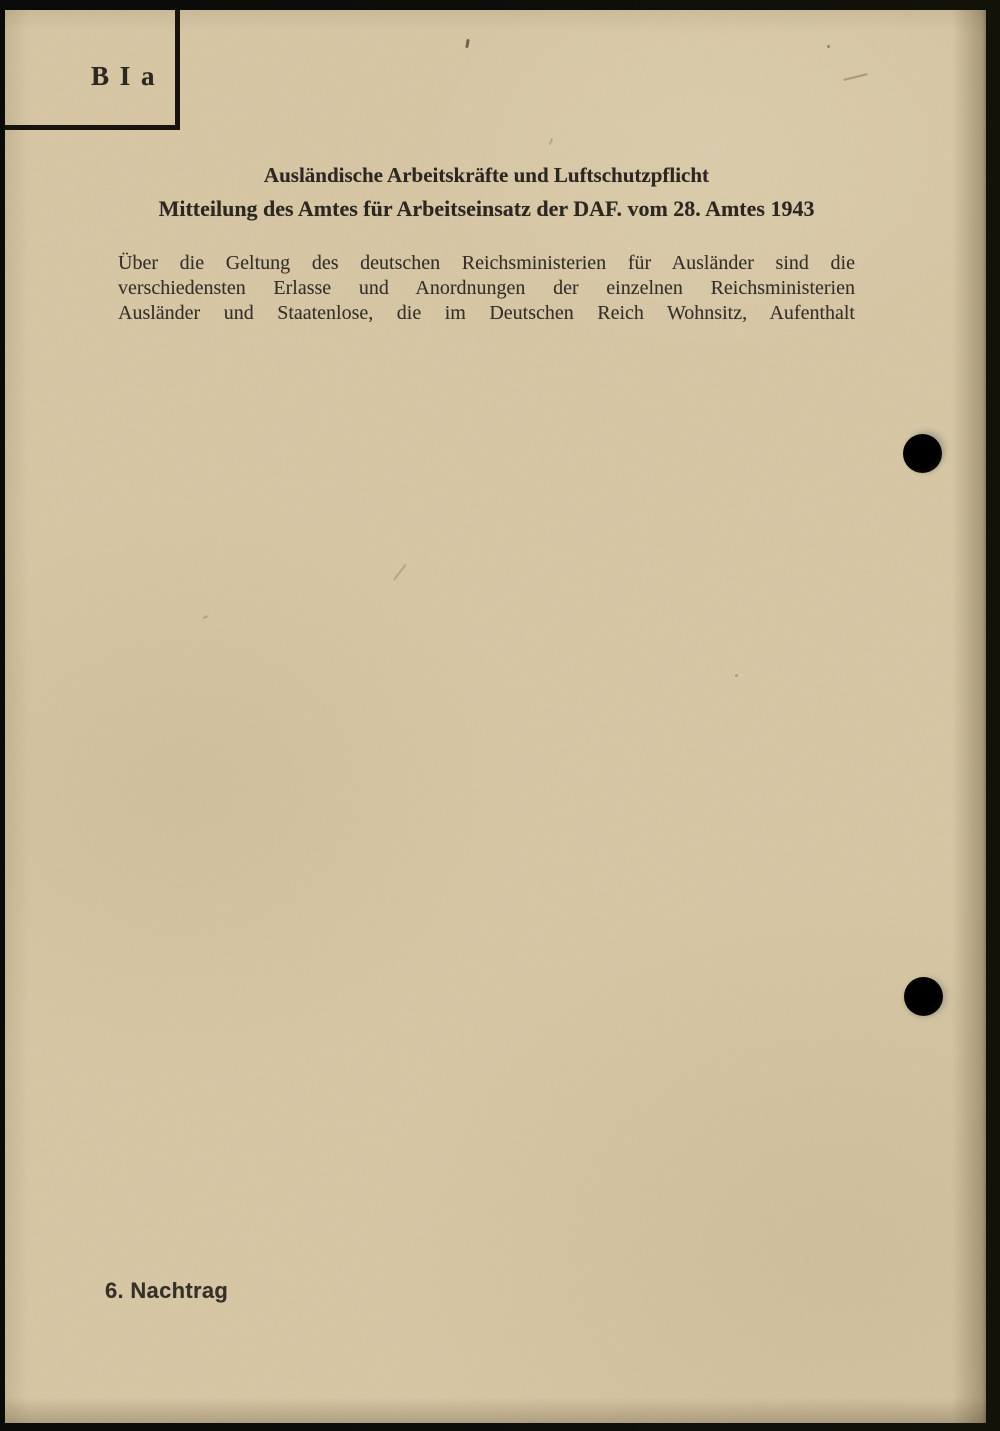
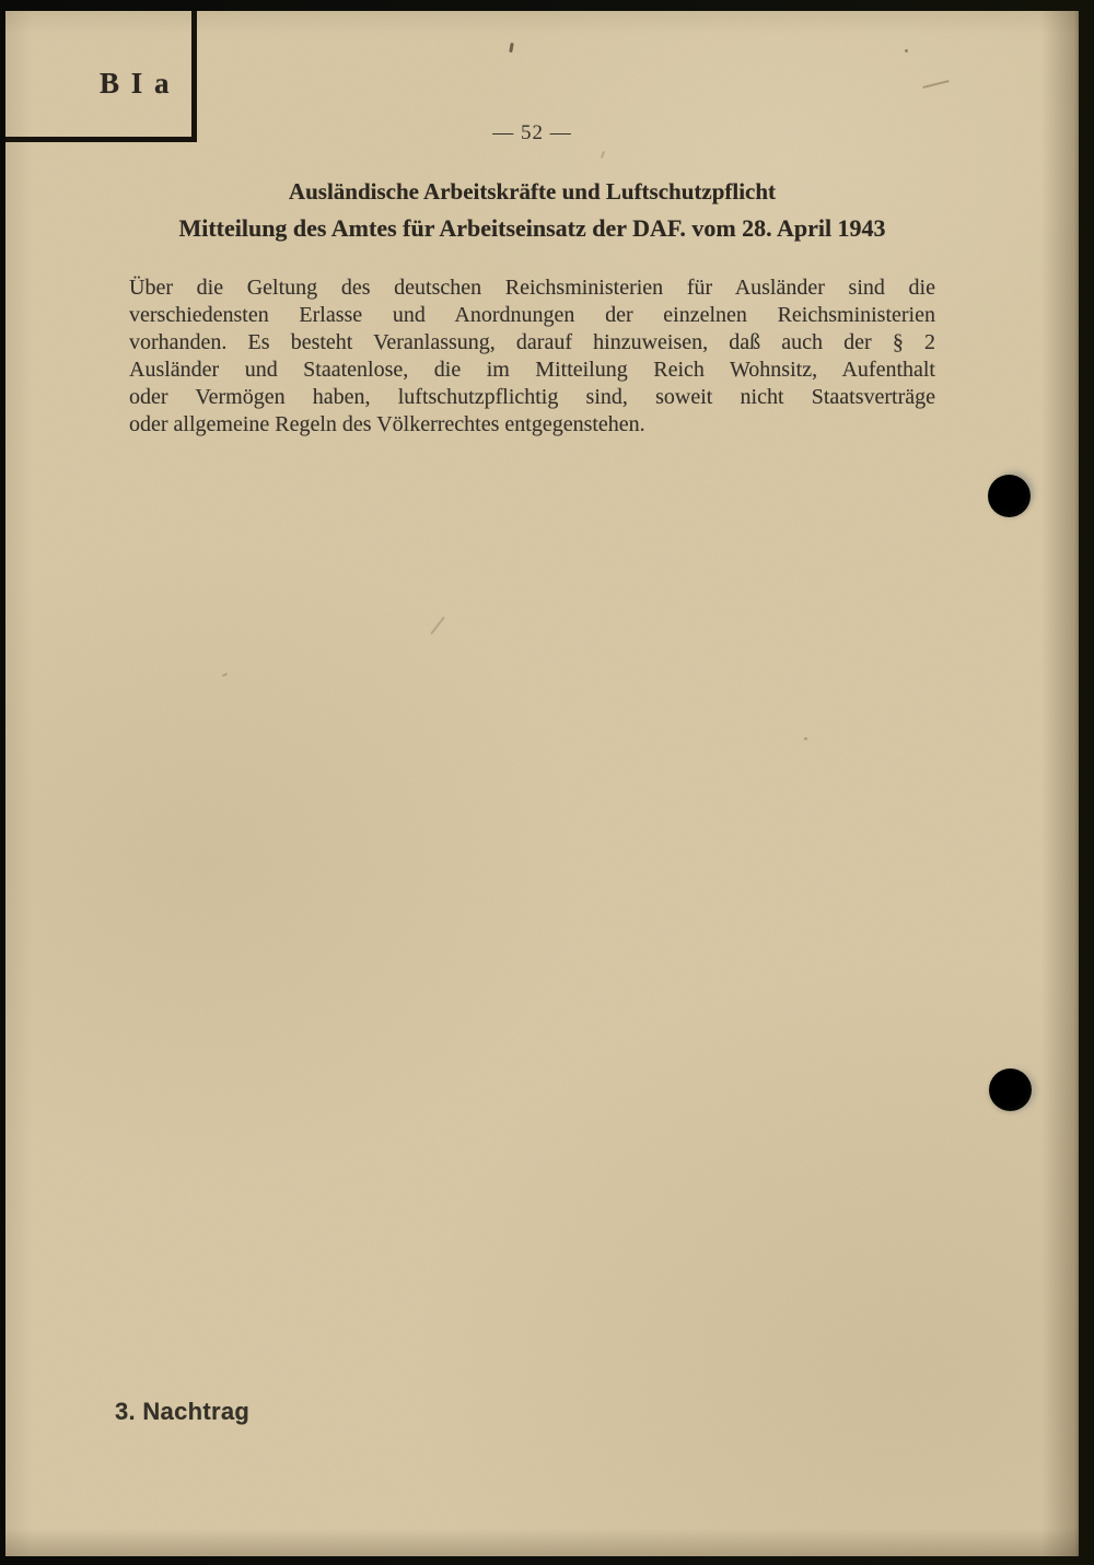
  B I a
+ — 52 —
  Ausländische Arbeitskräfte und Luftschutzpflicht
- Mitteilung des Amtes für Arbeitseinsatz der DAF. vom 28. Amtes 1943
+ Mitteilung des Amtes für Arbeitseinsatz der DAF. vom 28. April 1943
  Über die Geltung des deutschen Reichsministerien für Ausländer sind die
  verschiedensten Erlasse und Anordnungen der einzelnen Reichsministerien
+ vorhanden. Es besteht Veranlassung, darauf hinzuweisen, daß auch der § 2
- Ausländer und Staatenlose, die im Deutschen Reich Wohnsitz, Aufenthalt
+ Ausländer und Staatenlose, die im Mitteilung Reich Wohnsitz, Aufenthalt
+ oder Vermögen haben, luftschutzpflichtig sind, soweit nicht Staatsverträge
+ oder allgemeine Regeln des Völkerrechtes entgegenstehen.
- 6. Nachtrag
+ 3. Nachtrag
